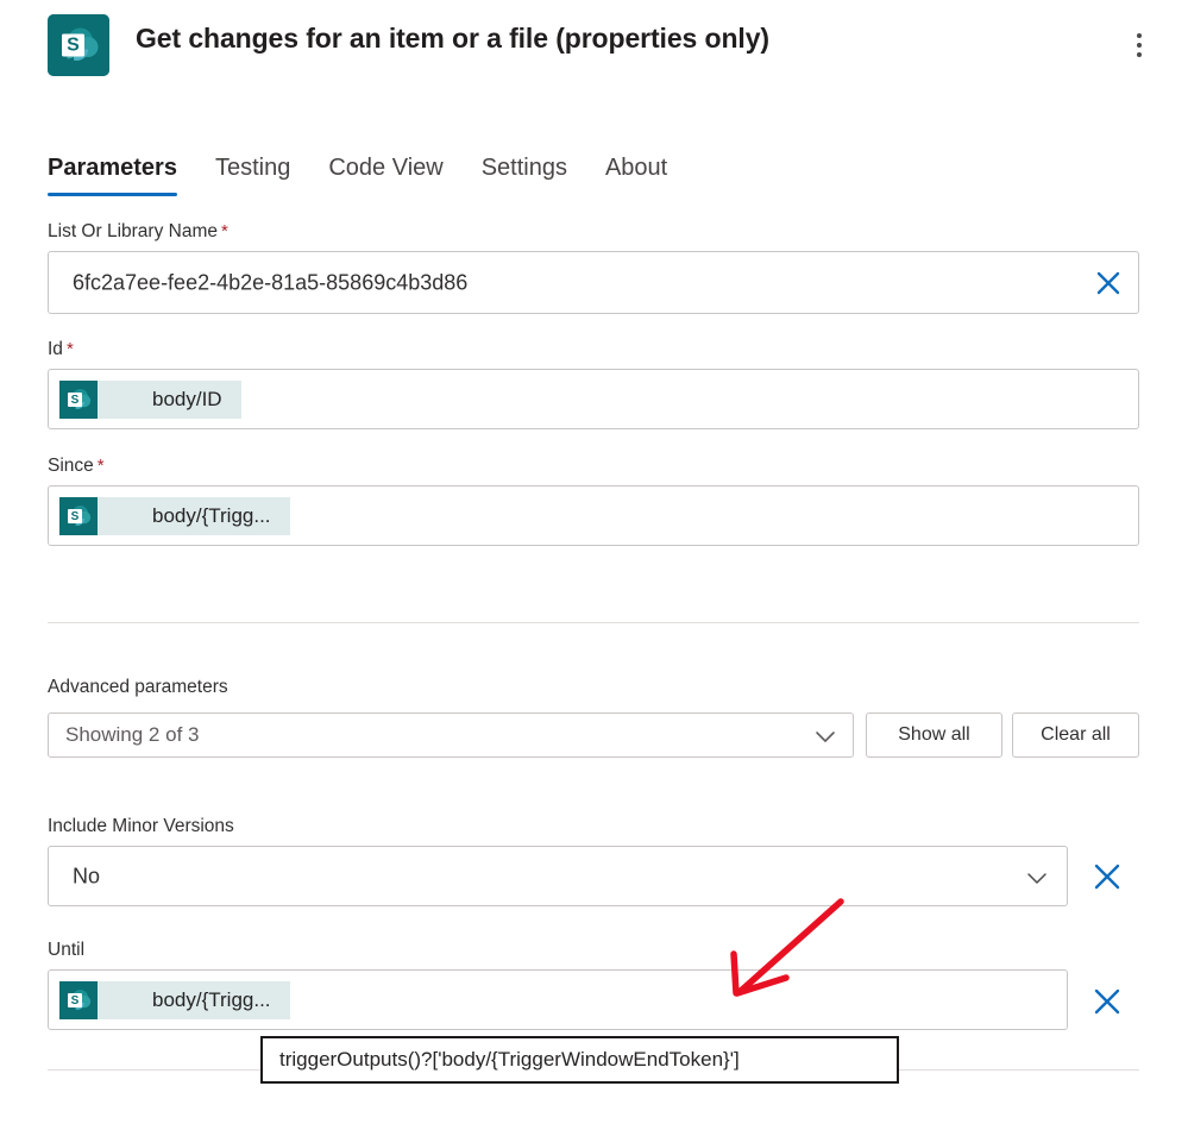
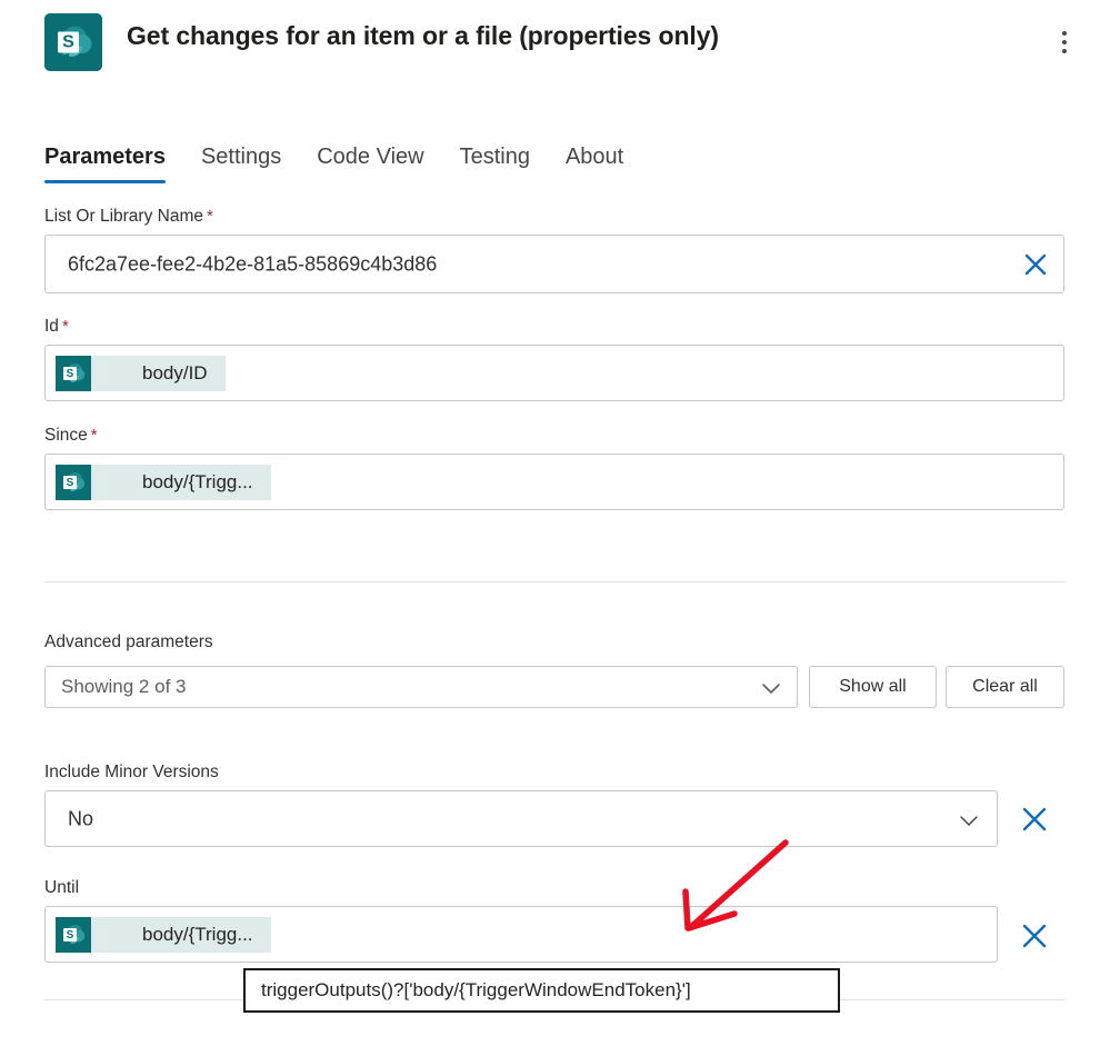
  S
  Get changes for an item or a file (properties only)
  Parameters
- Testing
+ Settings
  Code View
- Settings
+ Testing
  About
  List Or Library Name *
  6fc2a7ee-fee2-4b2e-81a5-85869c4b3d86
  Id *
  S
  body/ID
  Since *
  S
  body/{Trigg...
  Advanced parameters
  Showing 2 of 3
  Show all
  Clear all
  Include Minor Versions
  No
  Until
  S
  body/{Trigg...
  triggerOutputs()?['body/{TriggerWindowEndToken}']
